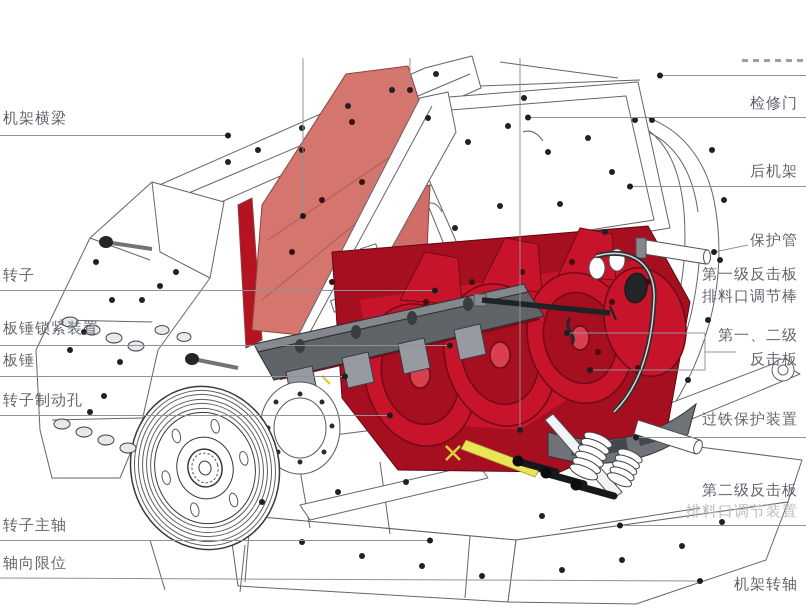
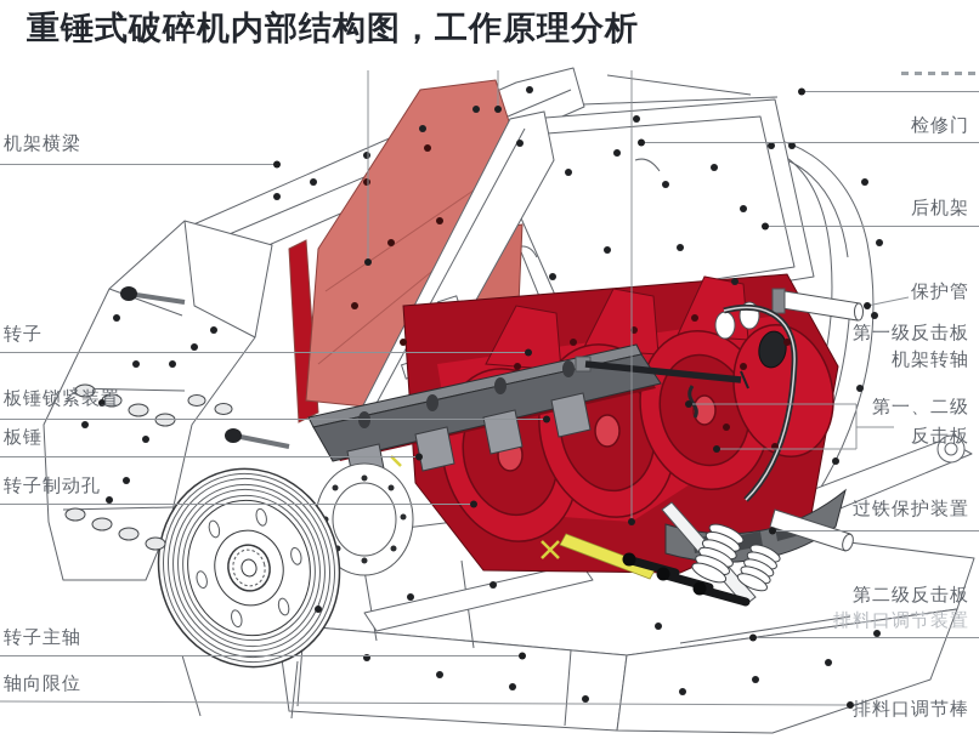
+ 重锤式破碎机内部结构图，工作原理分析
  机架横梁
  转子
  板锤锁紧装置
  板锤
  转子制动孔
  转子主轴
  轴向限位
  检修门
  后机架
  保护管
  第一级反击板
- 排料口调节棒
+ 机架转轴
  第一、二级
  反击板
  过铁保护装置
  第二级反击板
  排料口调节装置
- 机架转轴
+ 排料口调节棒
